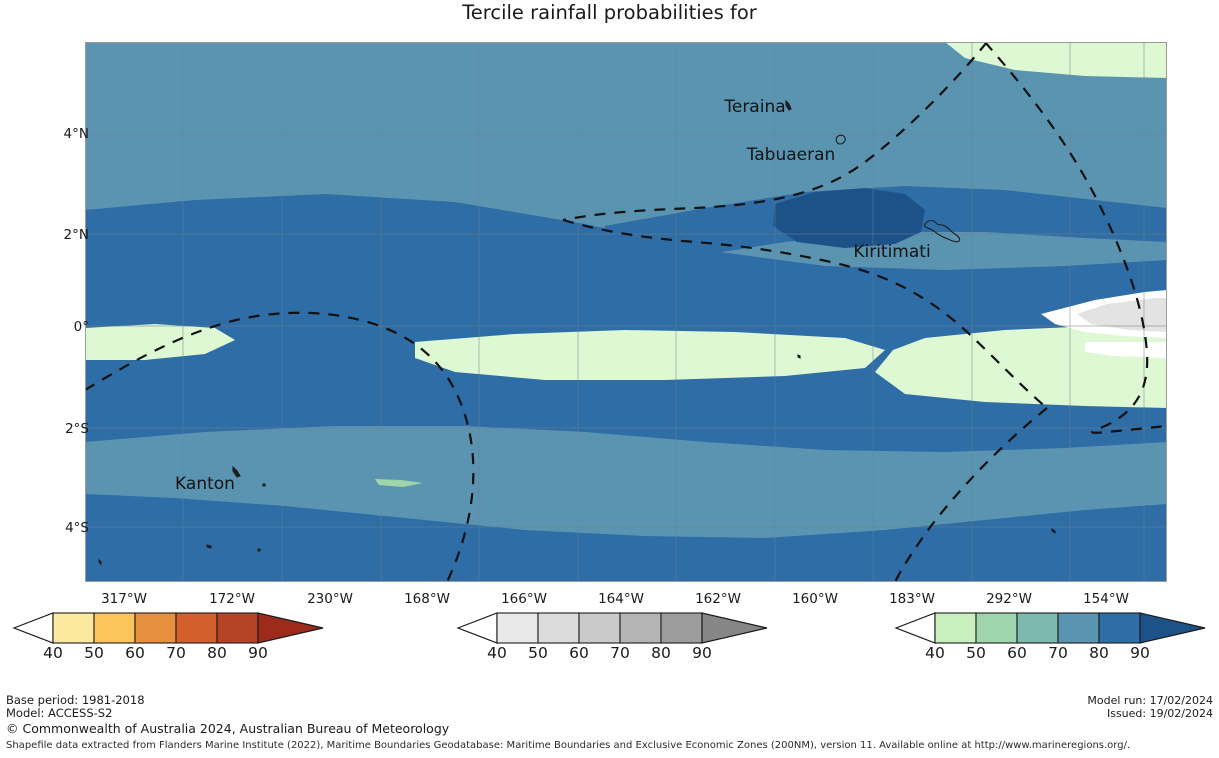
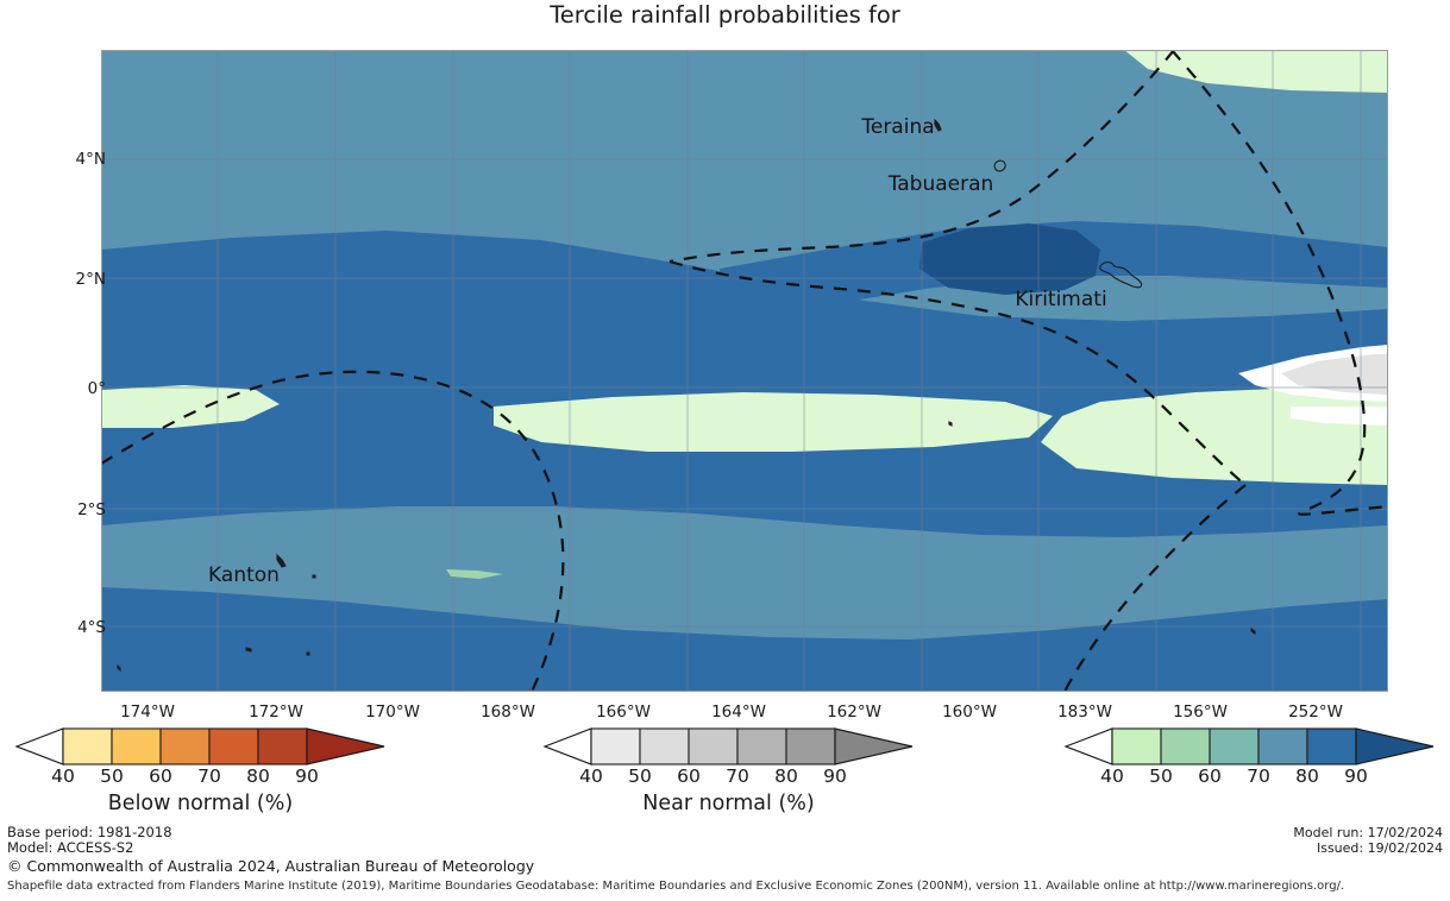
  Tercile rainfall probabilities for
  Teraina
  Tabuaeran
  Kiritimati
  Kanton
  4°N
  2°N
  0°
  2°S
  4°S
- 317°W
+ 174°W
  172°W
- 230°W
+ 170°W
  168°W
  166°W
  164°W
  162°W
  160°W
  183°W
- 292°W
+ 156°W
- 154°W
+ 252°W
  40
  50
  60
  70
  80
  90
+ Below normal (%)
  40
  50
  60
  70
  80
  90
+ Near normal (%)
  40
  50
  60
  70
  80
  90
  Base period: 1981-2018
  Model: ACCESS-S2
  © Commonwealth of Australia 2024, Australian Bureau of Meteorology
  Model run: 17/02/2024
  Issued: 19/02/2024
- Shapefile data extracted from Flanders Marine Institute (2022), Maritime Boundaries Geodatabase: Maritime Boundaries and Exclusive Economic Zones (200NM), version 11. Available online at http://www.marineregions.org/.
+ Shapefile data extracted from Flanders Marine Institute (2019), Maritime Boundaries Geodatabase: Maritime Boundaries and Exclusive Economic Zones (200NM), version 11. Available online at http://www.marineregions.org/.
